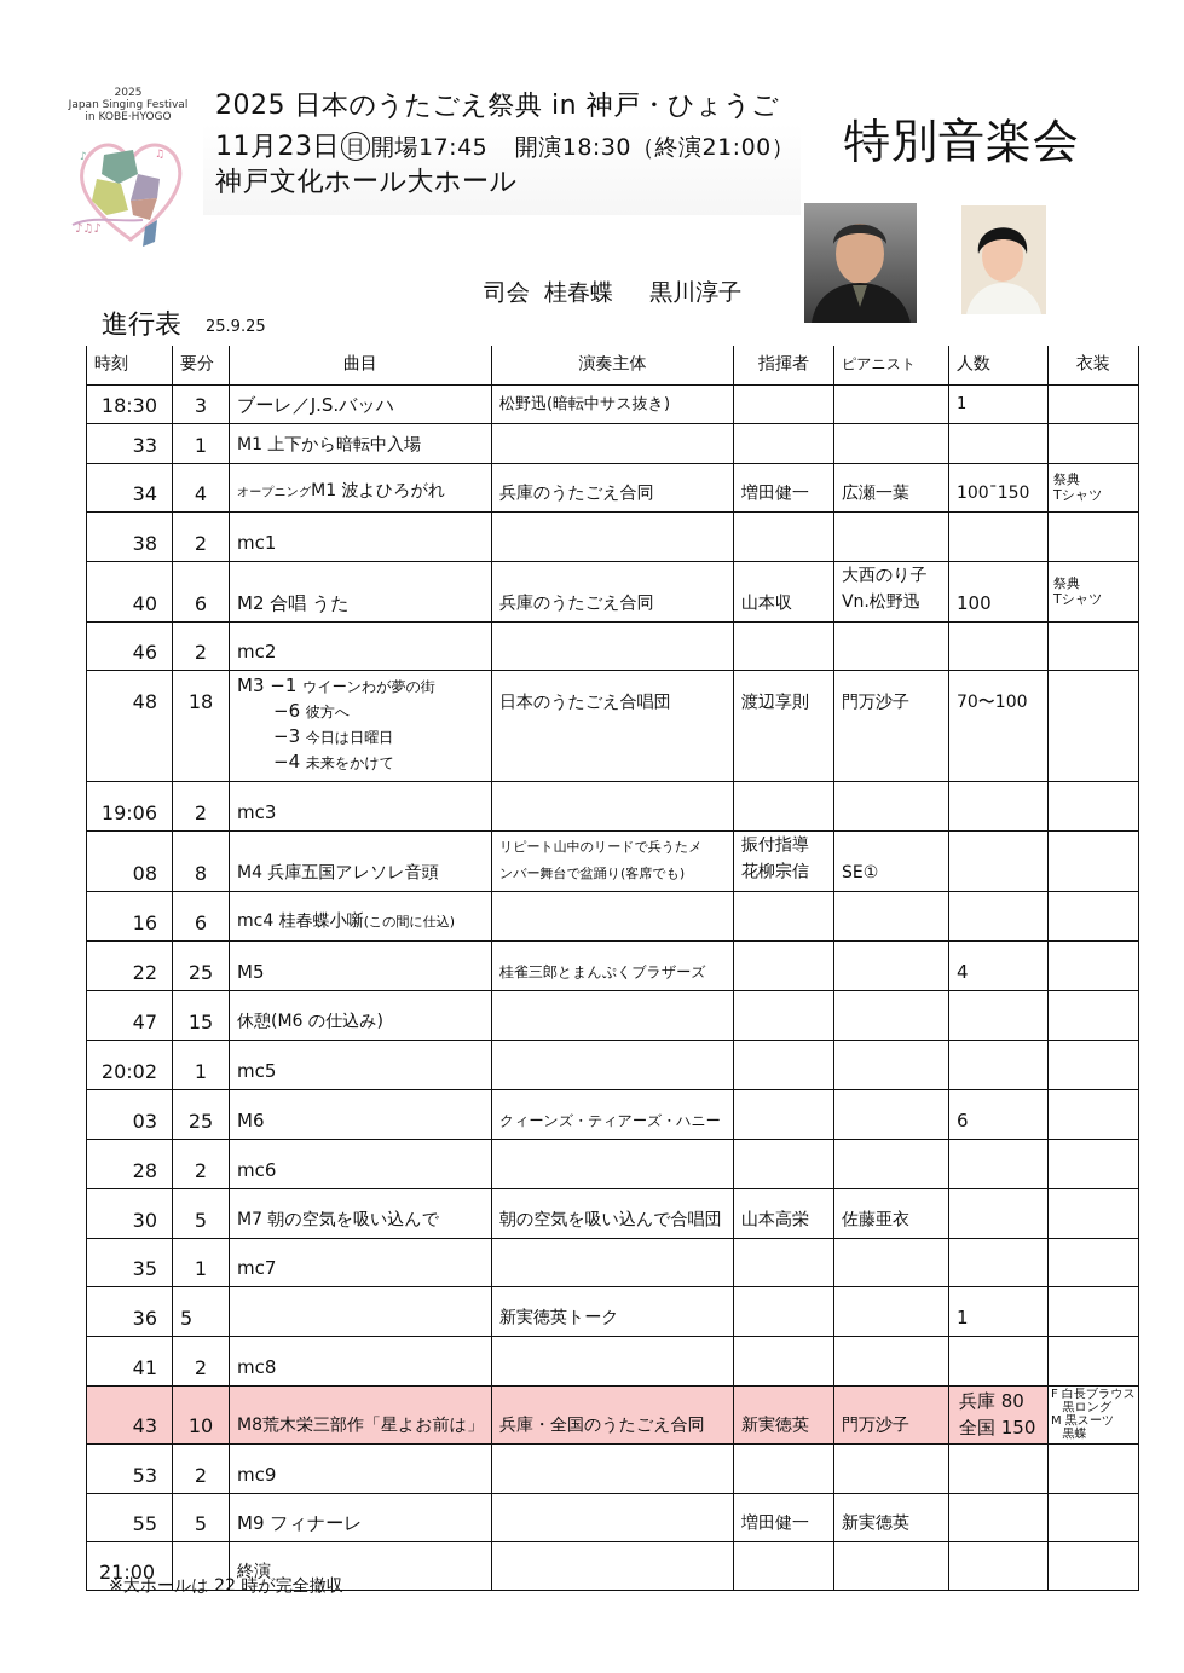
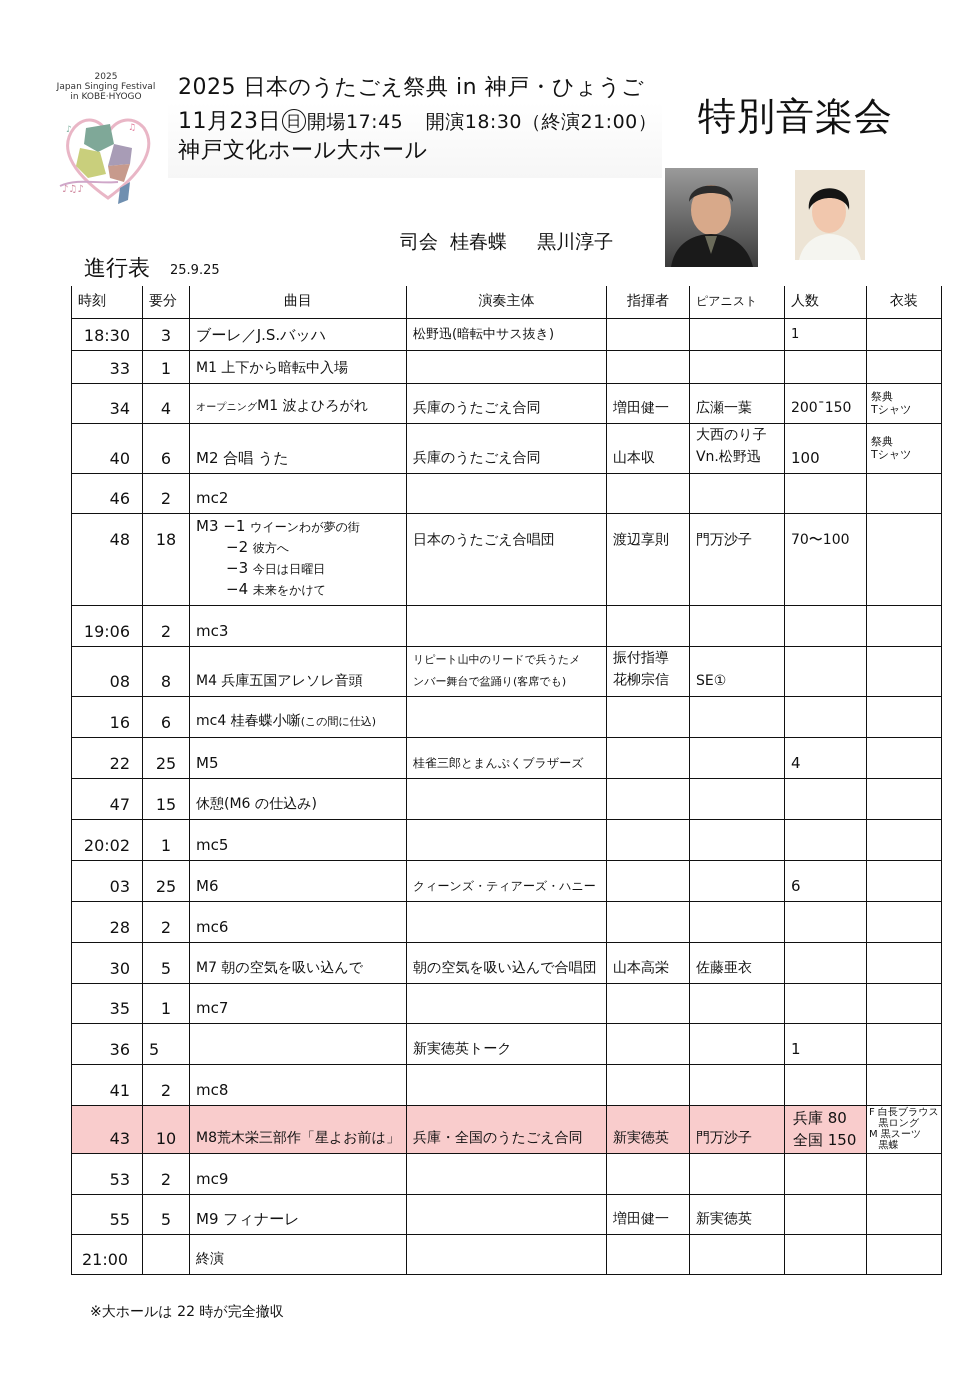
  2025
  Japan Singing Festival
  in KOBE·HYOGO
  ♪♫♪
  ♫
  ♪
  2025 日本のうたごえ祭典 in 神戸・ひょうご
  11月23日 日 開場17:45 開演18:30（終演21:00）
  神戸文化ホール大ホール
  特別音楽会
  司会 桂春蝶 黒川淳子
  進行表
  25.9.25
  時刻	要分	曲目	演奏主体	指揮者	ピアニスト	人数	衣装
  18:30	3	ブーレ／J.S.バッハ	松野迅(暗転中サス抜き)			1
  33	1	M1 上下から暗転中入場
- 34	4	オープニングM1 波よひろがれ	兵庫のうたごえ合同	増田健一	広瀬一葉	100¯150	祭典Tシャツ
+ 34	4	オープニングM1 波よひろがれ	兵庫のうたごえ合同	増田健一	広瀬一葉	200¯150	祭典Tシャツ
- 38	2	mc1
  40	6	M2 合唱 うた	兵庫のうたごえ合同	山本収	大西のり子Vn.松野迅	100	祭典Tシャツ
  46	2	mc2
- 48	18	M3 −1 ウイーンわが夢の街 −6 彼方へ −3 今日は日曜日 −4 未来をかけて	日本のうたごえ合唱団	渡辺享則	門万沙子	70〜100
+ 48	18	M3 −1 ウイーンわが夢の街 −2 彼方へ −3 今日は日曜日 −4 未来をかけて	日本のうたごえ合唱団	渡辺享則	門万沙子	70〜100
  19:06	2	mc3
  08	8	M4 兵庫五国アレソレ音頭	リピート山中のリードで兵うたメンバー舞台で盆踊り(客席でも)	振付指導花柳宗信	SE①
  16	6	mc4 桂春蝶小噺(この間に仕込)
  22	25	M5	桂雀三郎とまんぷくブラザーズ			4
  47	15	休憩(M6 の仕込み)
  20:02	1	mc5
  03	25	M6	クィーンズ・ティアーズ・ハニー			6
  28	2	mc6
  30	5	M7 朝の空気を吸い込んで	朝の空気を吸い込んで合唱団	山本高栄	佐藤亜衣
  35	1	mc7
  36	5		新実徳英トーク			1
  41	2	mc8
  43	10	M8荒木栄三部作「星よお前は」	兵庫・全国のうたごえ合同	新実徳英	門万沙子	兵庫 80全国 150	F 白長ブラウス 黒ロング M 黒スーツ 黒蝶
  53	2	mc9
  55	5	M9 フィナーレ		増田健一	新実徳英
  21:00		終演
  ※大ホールは 22 時が完全撤収
